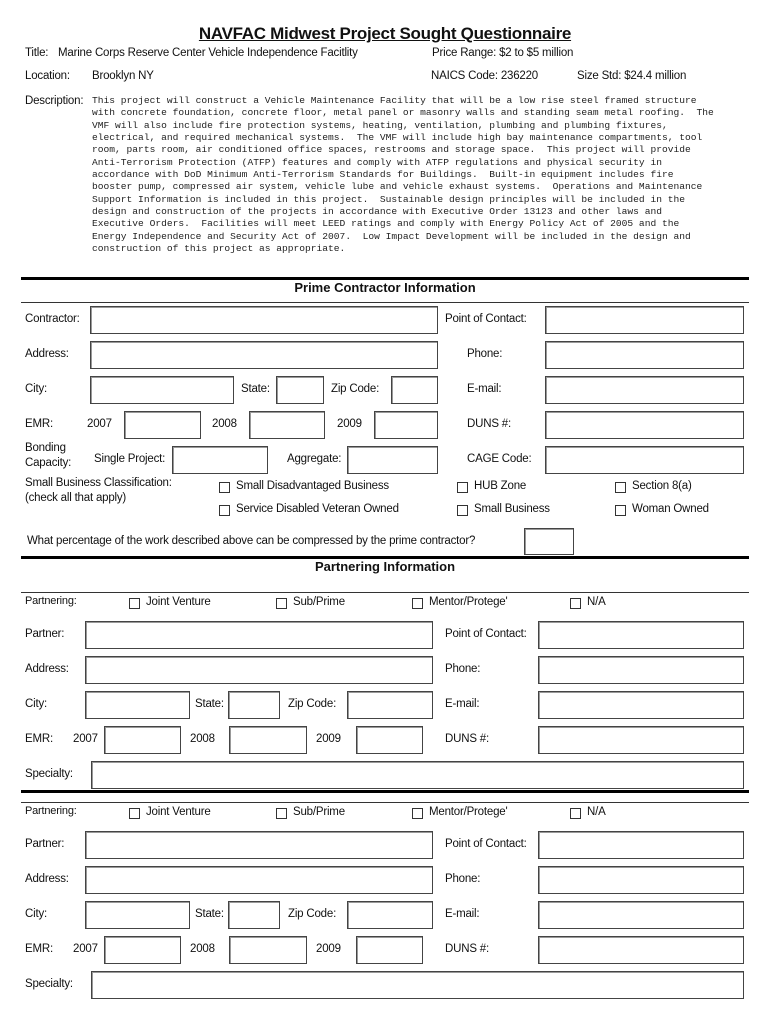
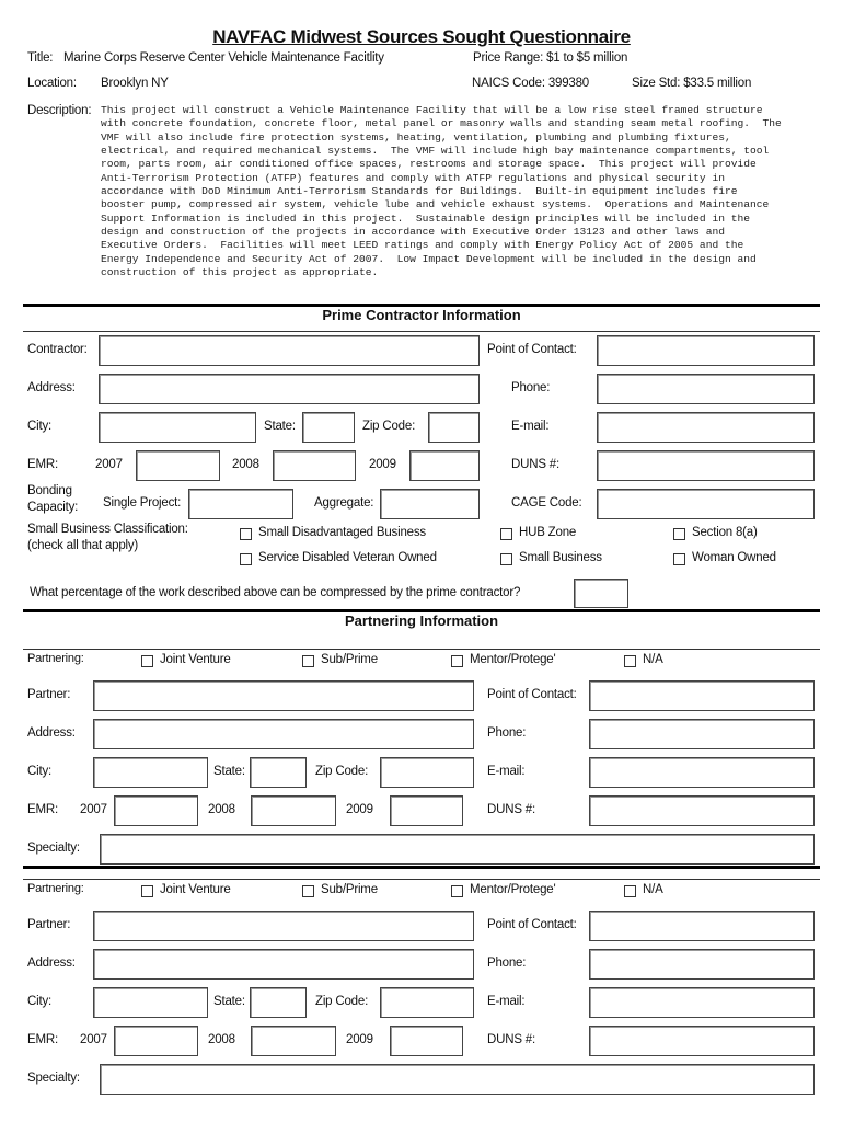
- NAVFAC Midwest Project Sought Questionnaire
+ NAVFAC Midwest Sources Sought Questionnaire
  Title:
- Marine Corps Reserve Center Vehicle Independence Facitlity
+ Marine Corps Reserve Center Vehicle Maintenance Facitlity
- Price Range: $2 to $5 million
+ Price Range: $1 to $5 million
  Location:
  Brooklyn NY
- NAICS Code: 236220
+ NAICS Code: 399380
- Size Std: $24.4 million
+ Size Std: $33.5 million
  Description:
  This project will construct a Vehicle Maintenance Facility that will be a low rise steel framed structure
  with concrete foundation, concrete floor, metal panel or masonry walls and standing seam metal roofing. The
  VMF will also include fire protection systems, heating, ventilation, plumbing and plumbing fixtures,
  electrical, and required mechanical systems. The VMF will include high bay maintenance compartments, tool
  room, parts room, air conditioned office spaces, restrooms and storage space. This project will provide
  Anti-Terrorism Protection (ATFP) features and comply with ATFP regulations and physical security in
  accordance with DoD Minimum Anti-Terrorism Standards for Buildings. Built-in equipment includes fire
  booster pump, compressed air system, vehicle lube and vehicle exhaust systems. Operations and Maintenance
  Support Information is included in this project. Sustainable design principles will be included in the
  design and construction of the projects in accordance with Executive Order 13123 and other laws and
  Executive Orders. Facilities will meet LEED ratings and comply with Energy Policy Act of 2005 and the
  Energy Independence and Security Act of 2007. Low Impact Development will be included in the design and
  construction of this project as appropriate.
  Prime Contractor Information
  Contractor:
  Point of Contact:
  Address:
  Phone:
  City:
  State:
  Zip Code:
  E-mail:
  EMR:
  2007
  2008
  2009
  DUNS #:
  Bonding
  Capacity:
  Single Project:
  Aggregate:
  CAGE Code:
  Small Business Classification:
  (check all that apply)
  Small Disadvantaged Business
  HUB Zone
  Section 8(a)
  Service Disabled Veteran Owned
  Small Business
  Woman Owned
  What percentage of the work described above can be compressed by the prime contractor?
  Partnering Information
  Partnering:
  Joint Venture
  Sub/Prime
  Mentor/Protege'
  N/A
  Partner:
  Point of Contact:
  Address:
  Phone:
  City:
  State:
  Zip Code:
  E-mail:
  EMR:
  2007
  2008
  2009
  DUNS #:
  Specialty:
  Partnering:
  Joint Venture
  Sub/Prime
  Mentor/Protege'
  N/A
  Partner:
  Point of Contact:
  Address:
  Phone:
  City:
  State:
  Zip Code:
  E-mail:
  EMR:
  2007
  2008
  2009
  DUNS #:
  Specialty:
